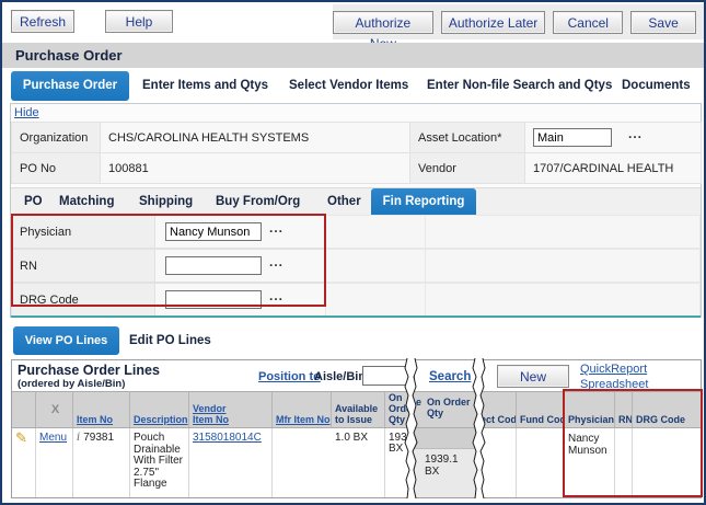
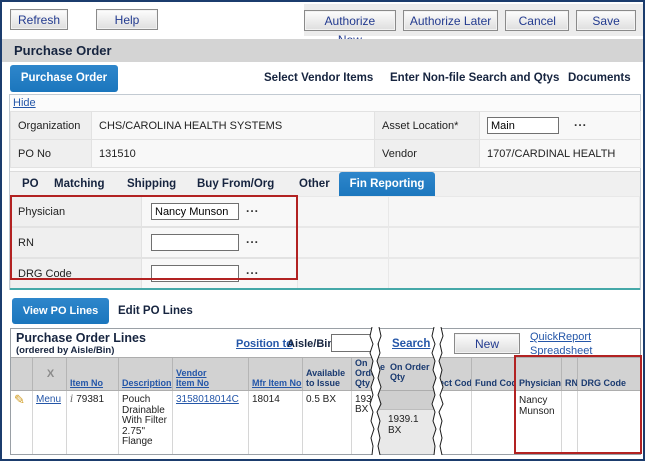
  Refresh
  Help
  Authorize
  Authorize Later
  Cancel
  Save
  Purchase Order
  Purchase Order
- Enter Items and Qtys
  Select Vendor Items
  Enter Non-file Search and Qtys
  Documents
  Hide
  Organization
  CHS/CAROLINA HEALTH SYSTEMS
  Asset Location*
  Main
  ...
  PO No
- 100881
+ 131510
  Vendor
  1707/CARDINAL HEALTH
  PO
  Matching
  Shipping
  Buy From/Org
  Other
  Fin Reporting
  Physician
  Nancy Munson
  ...
  RN
  ...
  DRG Code
  ...
  View PO Lines
  Edit PO Lines
  Purchase Order Lines
  (ordered by Aisle/Bin)
  Position to
  Aisle/Bi
  Search
  New
  QuickReport
  Spreadsheet
  X
  Item No
  Description
  Vendor Item No
  Mfr Item No
  Available to Issue
  On Ord Qty
  e
  On Order Qty
  ct Cod
  Fund Cod
  Physician
  RN
  DRG Code
  ✎
  Menu
  i 79381
  Pouch Drainable With Filter 2.75" Flange
  3158018014C
+ 18014
- 1.0 BX
+ 0.5 BX
  1939.1 BX
  Nancy Munson
